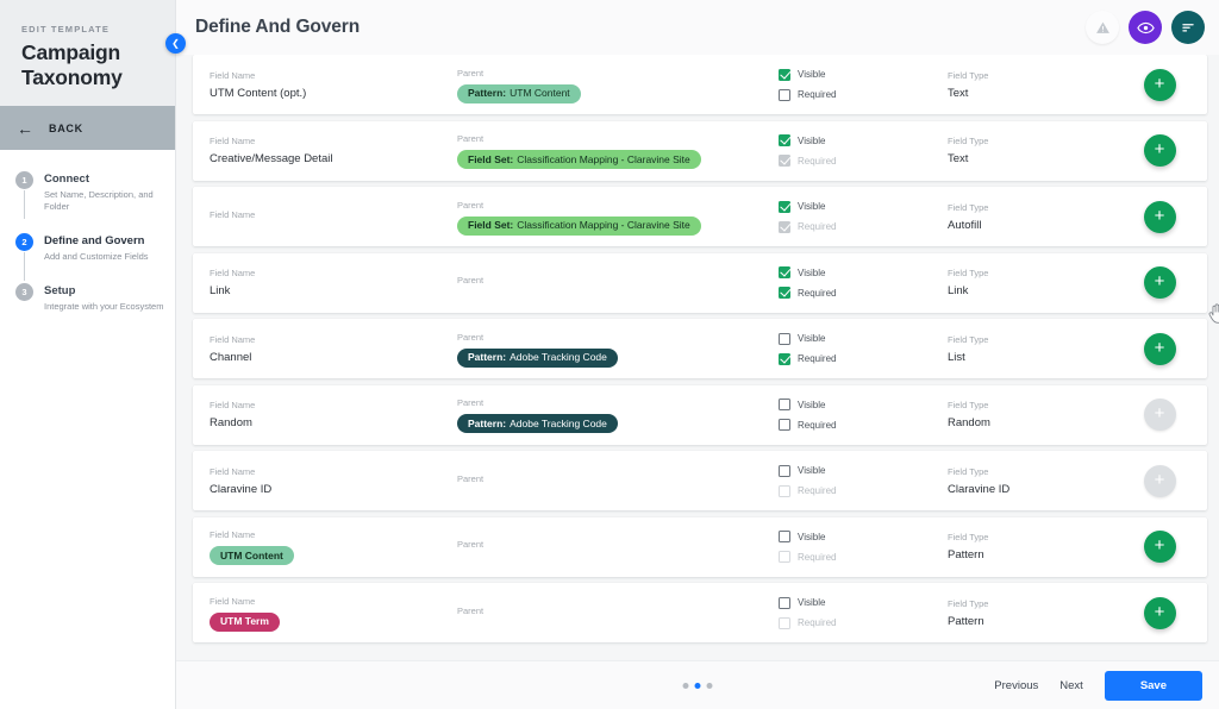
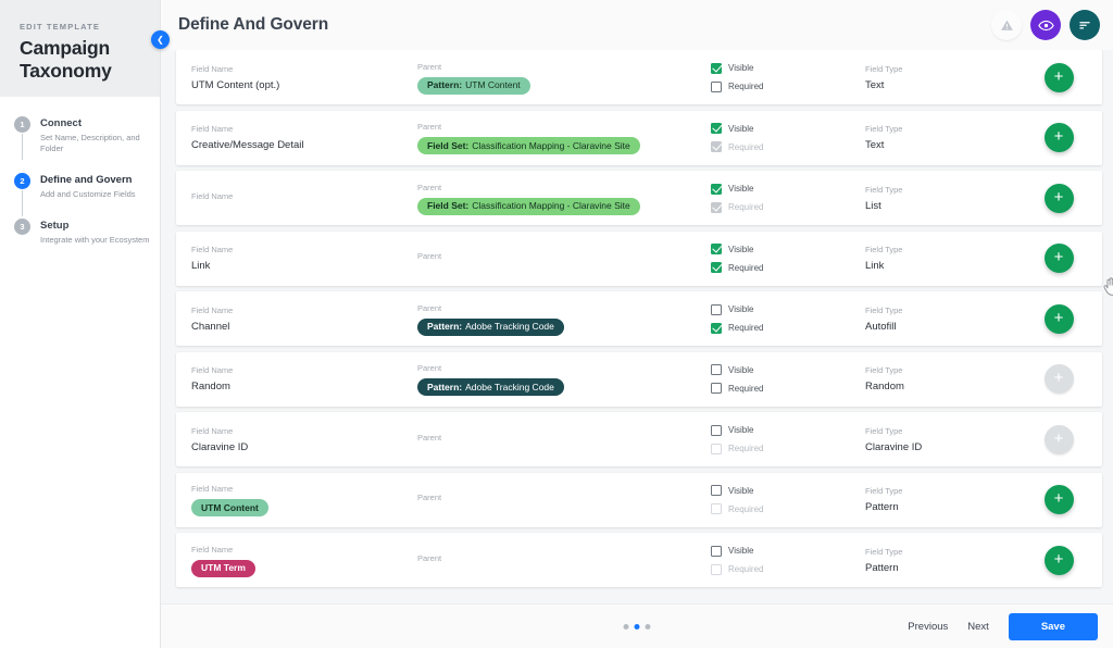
  EDIT TEMPLATE
  Campaign Taxonomy
- ←
- BACK
  1
  Connect
  Set Name, Description, and Folder
  2
  Define and Govern
  Add and Customize Fields
  3
  Setup
  Integrate with your Ecosystem
  ❮
  Define And Govern
  Field Name
  UTM Content (opt.)
  Parent
  Pattern:
  UTM Content
  Visible
  Required
  Field Type
  Text
  +
  Field Name
  Creative/Message Detail
  Parent
  Field Set:
  Classification Mapping - Claravine Site
  Visible
  Required
  Field Type
  Text
  +
  Field Name
  Parent
  Field Set:
  Classification Mapping - Claravine Site
  Visible
  Required
  Field Type
- Autofill
+ List
  +
  Field Name
  Link
  Parent
  Visible
  Required
  Field Type
  Link
  +
  Field Name
  Channel
  Parent
  Pattern:
  Adobe Tracking Code
  Visible
  Required
  Field Type
- List
+ Autofill
  +
  Field Name
  Random
  Parent
  Pattern:
  Adobe Tracking Code
  Visible
  Required
  Field Type
  Random
  +
  Field Name
  Claravine ID
  Parent
  Visible
  Required
  Field Type
  Claravine ID
  +
  Field Name
  UTM Content
  Parent
  Visible
  Required
  Field Type
  Pattern
  +
  Field Name
  UTM Term
  Parent
  Visible
  Required
  Field Type
  Pattern
  +
  Previous
  Next
  Save
